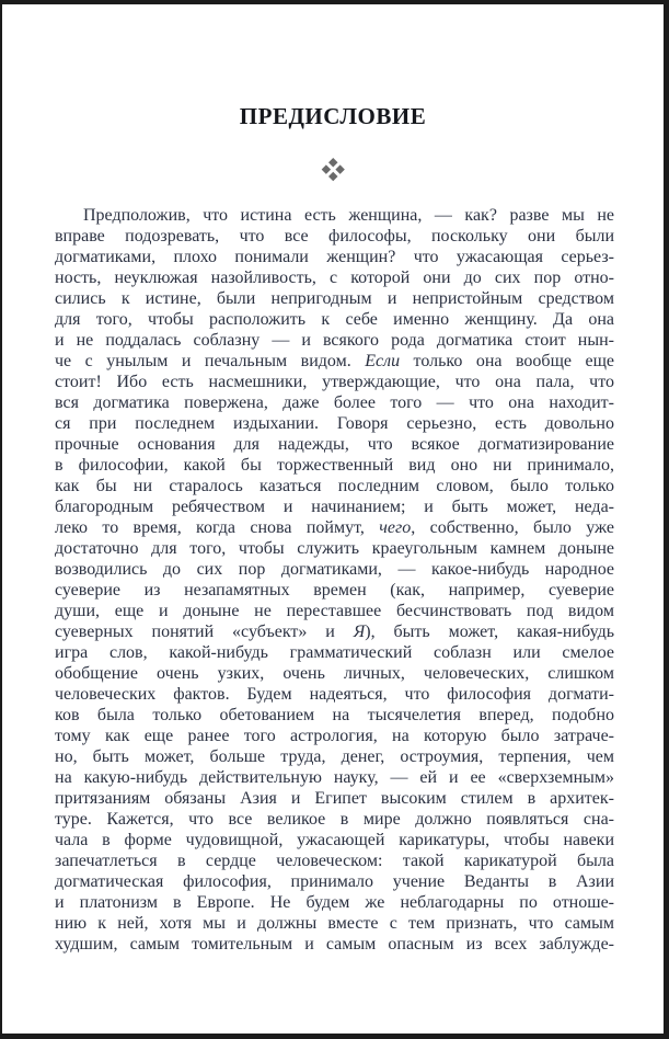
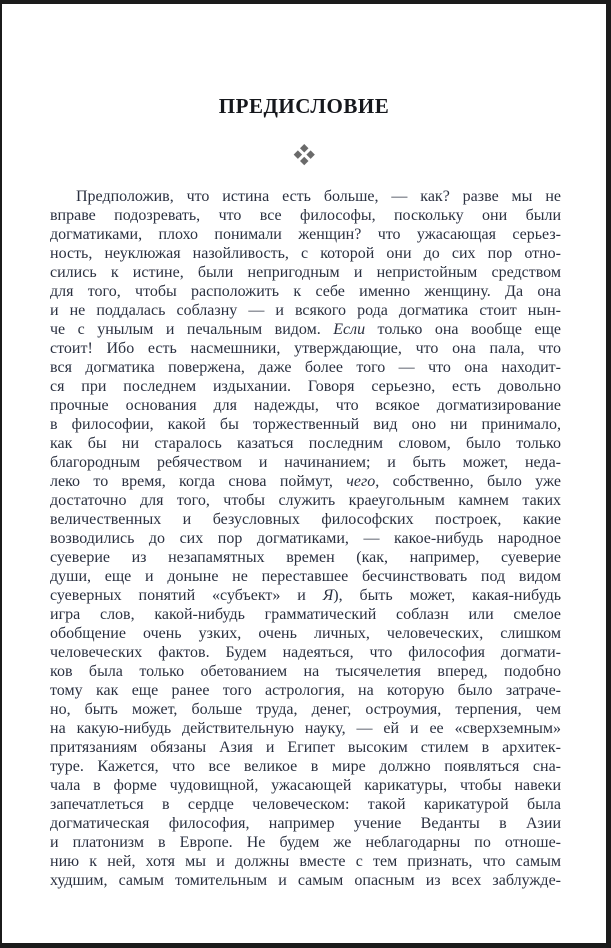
  ПРЕДИСЛОВИЕ
- Предположив, что истина есть женщина, — как? разве мы не
+ Предположив, что истина есть больше, — как? разве мы не
  вправе подозревать, что все философы, поскольку они были
  догматиками, плохо понимали женщин? что ужасающая серьез-
  ность, неуклюжая назойливость, с которой они до сих пор отно-
  сились к истине, были непригодным и непристойным средством
  для того, чтобы расположить к себе именно женщину. Да она
  и не поддалась соблазну — и всякого рода догматика стоит нын-
  че с унылым и печальным видом. Если только она вообще еще
  стоит! Ибо есть насмешники, утверждающие, что она пала, что
  вся догматика повержена, даже более того — что она находит-
  ся при последнем издыхании. Говоря серьезно, есть довольно
  прочные основания для надежды, что всякое догматизирование
  в философии, какой бы торжественный вид оно ни принимало,
  как бы ни старалось казаться последним словом, было только
  благородным ребячеством и начинанием; и быть может, неда-
  леко то время, когда снова поймут, чего, собственно, было уже
- достаточно для того, чтобы служить краеугольным камнем доныне
+ достаточно для того, чтобы служить краеугольным камнем таких
+ величественных и безусловных философских построек, какие
  возводились до сих пор догматиками, — какое-нибудь народное
  суеверие из незапамятных времен (как, например, суеверие
  души, еще и доныне не переставшее бесчинствовать под видом
  суеверных понятий «субъект» и Я), быть может, какая-нибудь
  игра слов, какой-нибудь грамматический соблазн или смелое
  обобщение очень узких, очень личных, человеческих, слишком
  человеческих фактов. Будем надеяться, что философия догмати-
  ков была только обетованием на тысячелетия вперед, подобно
  тому как еще ранее того астрология, на которую было затраче-
  но, быть может, больше труда, денег, остроумия, терпения, чем
  на какую-нибудь действительную науку, — ей и ее «сверхземным»
  притязаниям обязаны Азия и Египет высоким стилем в архитек-
  туре. Кажется, что все великое в мире должно появляться сна-
  чала в форме чудовищной, ужасающей карикатуры, чтобы навеки
  запечатлеться в сердце человеческом: такой карикатурой была
- догматическая философия, принимало учение Веданты в Азии
+ догматическая философия, например учение Веданты в Азии
  и платонизм в Европе. Не будем же неблагодарны по отноше-
  нию к ней, хотя мы и должны вместе с тем признать, что самым
  худшим, самым томительным и самым опасным из всех заблужде-
